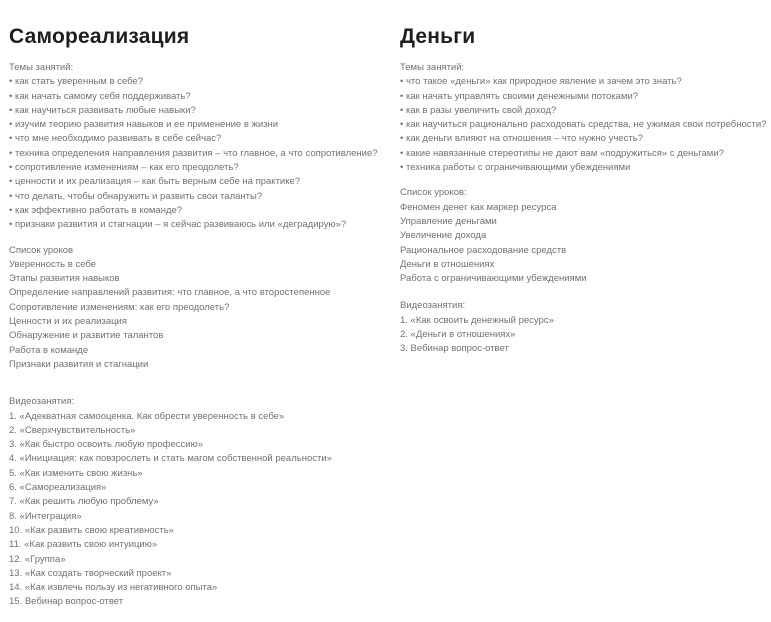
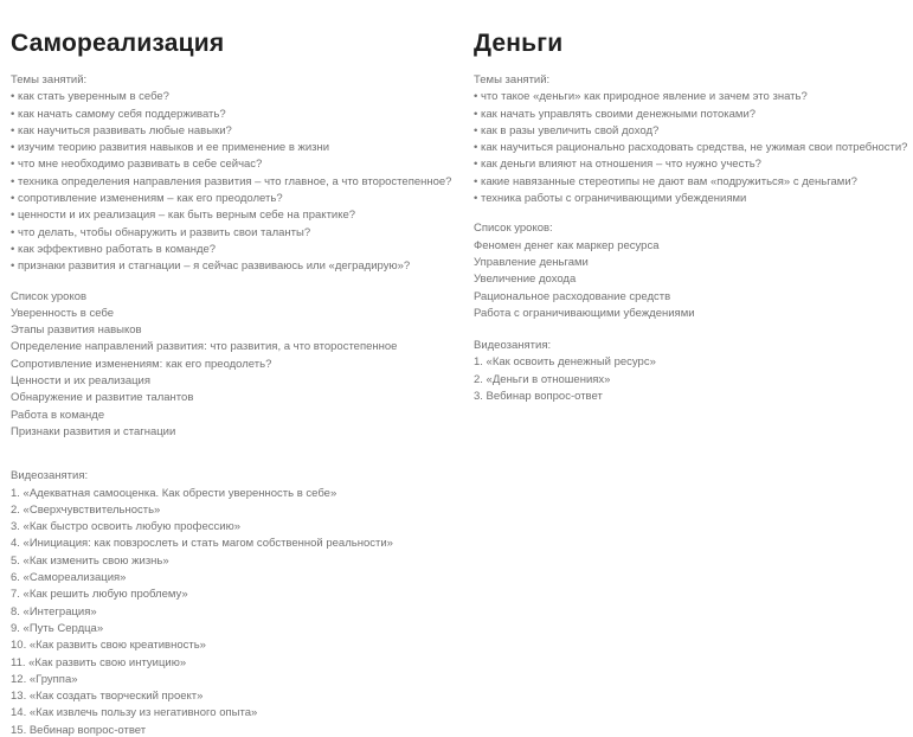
  Самореализация
  Темы занятий:
  • как стать уверенным в себе?
  • как начать самому себя поддерживать?
  • как научиться развивать любые навыки?
  • изучим теорию развития навыков и ее применение в жизни
  • что мне необходимо развивать в себе сейчас?
- • техника определения направления развития – что главное, а что сопротивление?
+ • техника определения направления развития – что главное, а что второстепенное?
  • сопротивление изменениям – как его преодолеть?
  • ценности и их реализация – как быть верным себе на практике?
  • что делать, чтобы обнаружить и развить свои таланты?
  • как эффективно работать в команде?
  • признаки развития и стагнации – я сейчас развиваюсь или «деградирую»?
  Список уроков
  Уверенность в себе
  Этапы развития навыков
- Определение направлений развития: что главное, а что второстепенное
+ Определение направлений развития: что развития, а что второстепенное
  Сопротивление изменениям: как его преодолеть?
  Ценности и их реализация
  Обнаружение и развитие талантов
  Работа в команде
  Признаки развития и стагнации
  Видеозанятия:
  1. «Адекватная самооценка. Как обрести уверенность в себе»
  2. «Сверхчувствительность»
  3. «Как быстро освоить любую профессию»
  4. «Инициация: как повзрослеть и стать магом собственной реальности»
  5. «Как изменить свою жизнь»
  6. «Самореализация»
  7. «Как решить любую проблему»
  8. «Интеграция»
+ 9. «Путь Сердца»
  10. «Как развить свою креативность»
  11. «Как развить свою интуицию»
  12. «Группа»
  13. «Как создать творческий проект»
  14. «Как извлечь пользу из негативного опыта»
  15. Вебинар вопрос-ответ
  Деньги
  Темы занятий:
  • что такое «деньги» как природное явление и зачем это знать?
  • как начать управлять своими денежными потоками?
  • как в разы увеличить свой доход?
  • как научиться рационально расходовать средства, не ужимая свои потребности?
  • как деньги влияют на отношения – что нужно учесть?
  • какие навязанные стереотипы не дают вам «подружиться» с деньгами?
  • техника работы с ограничивающими убеждениями
  Список уроков:
  Феномен денег как маркер ресурса
  Управление деньгами
  Увеличение дохода
  Рациональное расходование средств
- Деньги в отношениях
  Работа с ограничивающими убеждениями
  Видеозанятия:
  1. «Как освоить денежный ресурс»
  2. «Деньги в отношениях»
  3. Вебинар вопрос-ответ
